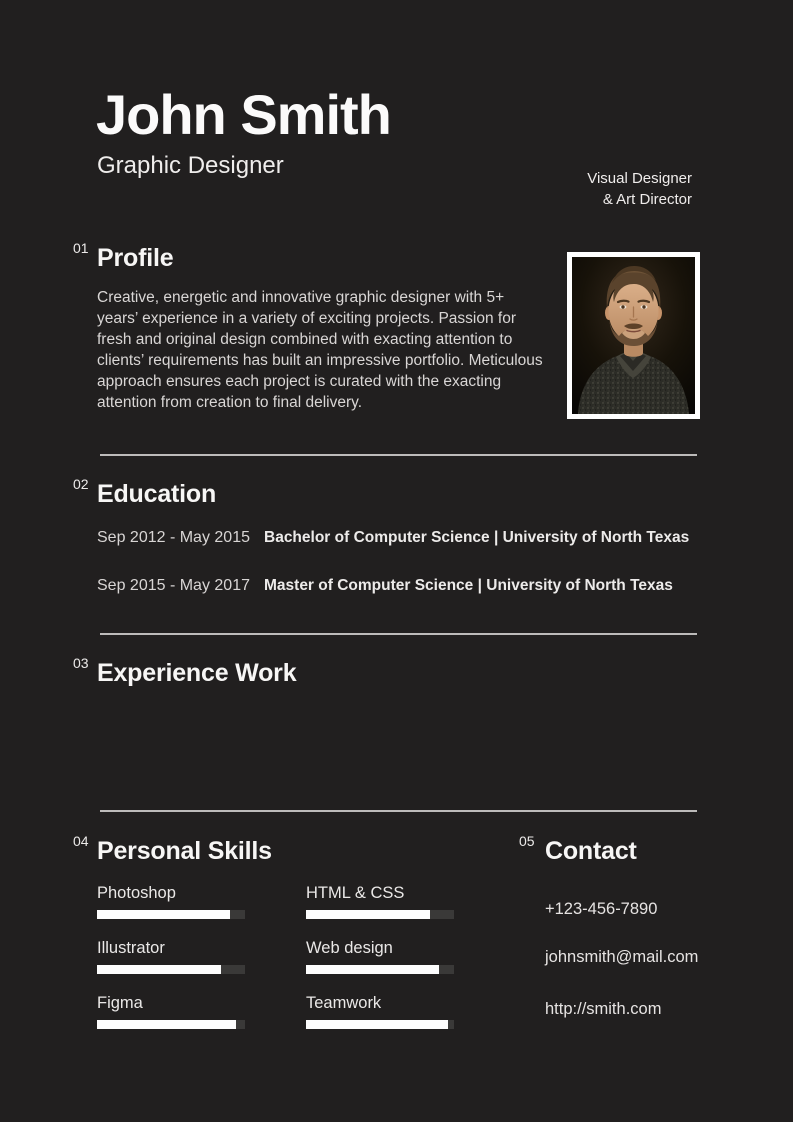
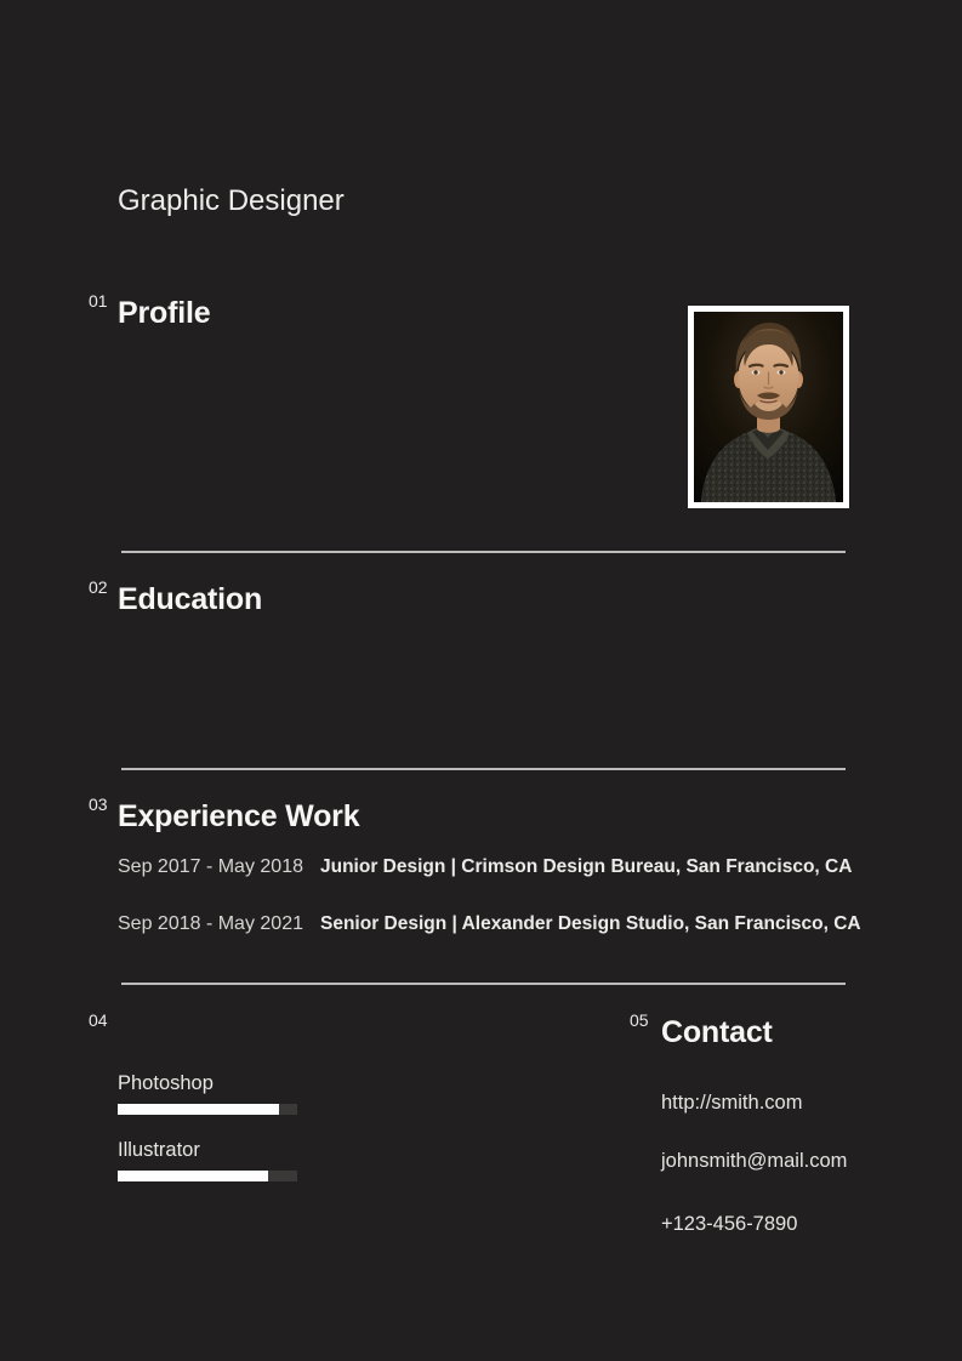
- John Smith
  Graphic Designer
- Visual Designer
- & Art Director
  01
  Profile
- Creative, energetic and innovative graphic designer with 5+ years’ experience in a variety of exciting projects. Passion for fresh and original design combined with exacting attention to clients’ requirements has built an impressive portfolio. Meticulous approach ensures each project is curated with the exacting attention from creation to final delivery.
  02
  Education
- Sep 2012 - May 2015
- Bachelor of Computer Science | University of North Texas
- Sep 2015 - May 2017
- Master of Computer Science | University of North Texas
  03
  Experience Work
+ Sep 2017 - May 2018
+ Junior Design | Crimson Design Bureau, San Francisco, CA
+ Sep 2018 - May 2021
+ Senior Design | Alexander Design Studio, San Francisco, CA
  04
- Personal Skills
  Photoshop
  Illustrator
- Figma
- HTML & CSS
- Web design
- Teamwork
  05
  Contact
- +123-456-7890
+ http://smith.com
  johnsmith@mail.com
- http://smith.com
+ +123-456-7890
